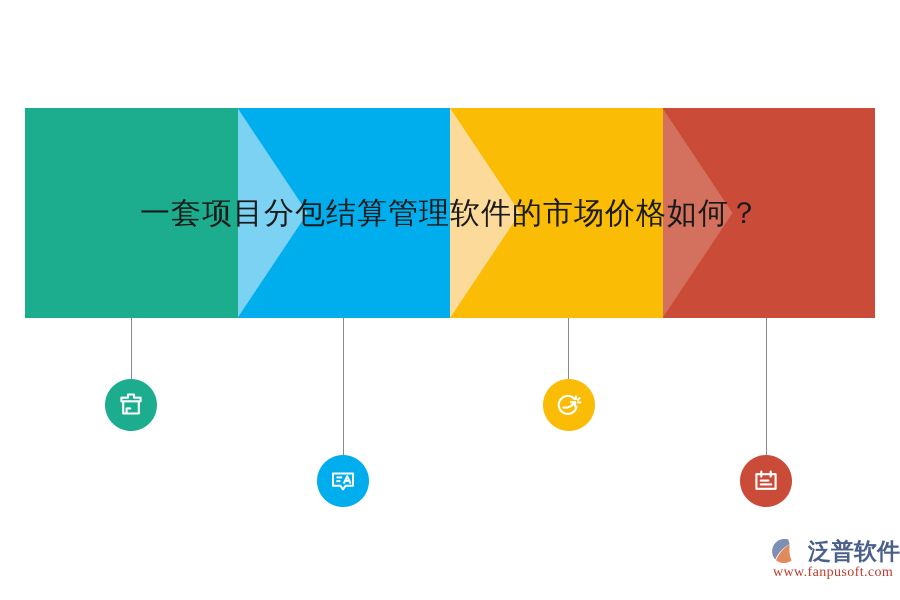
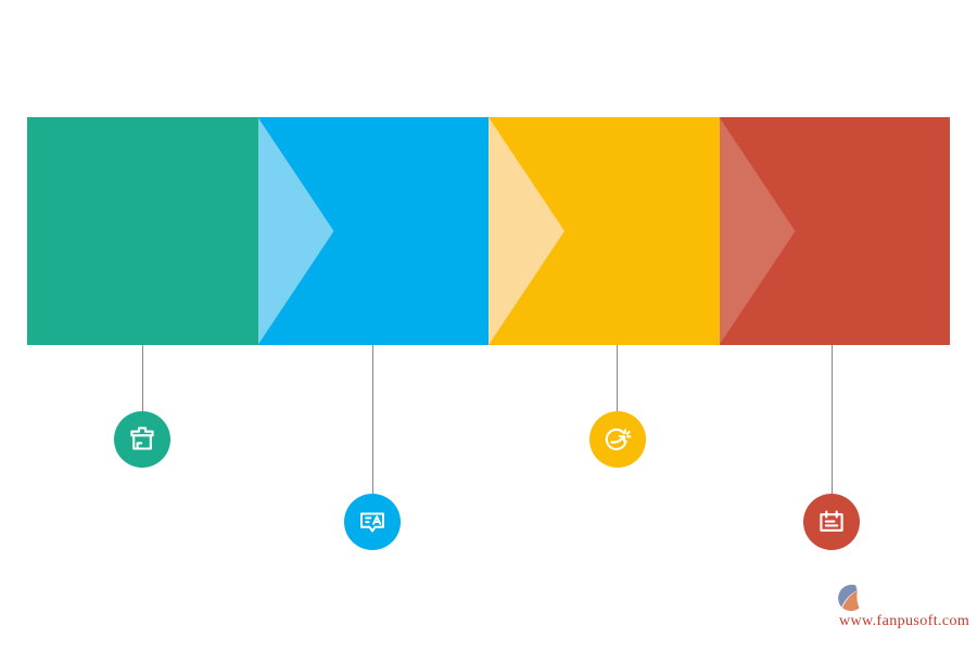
- 一套项目分包结算管理软件的市场价格如何？
- 泛普软件
  www.fanpusoft.com
